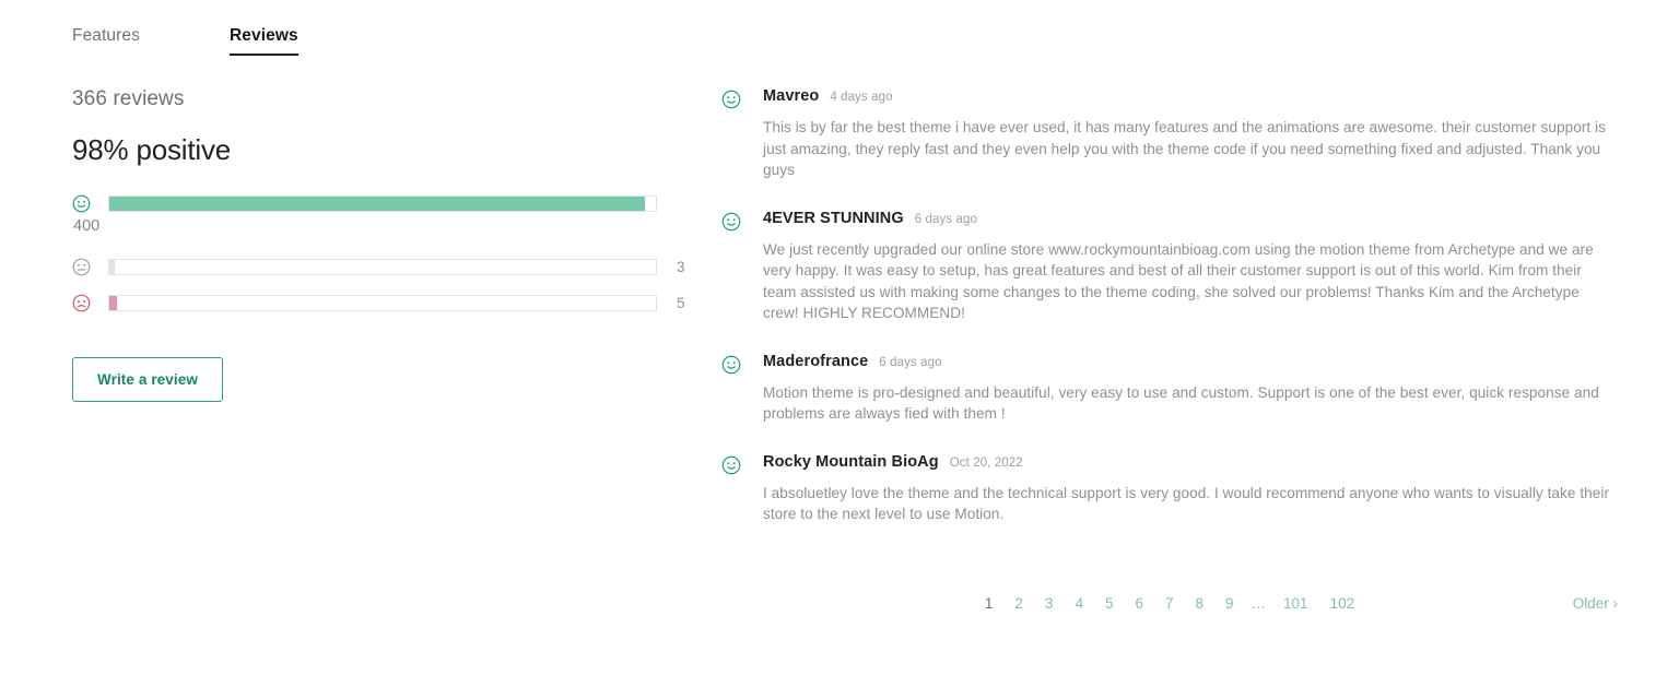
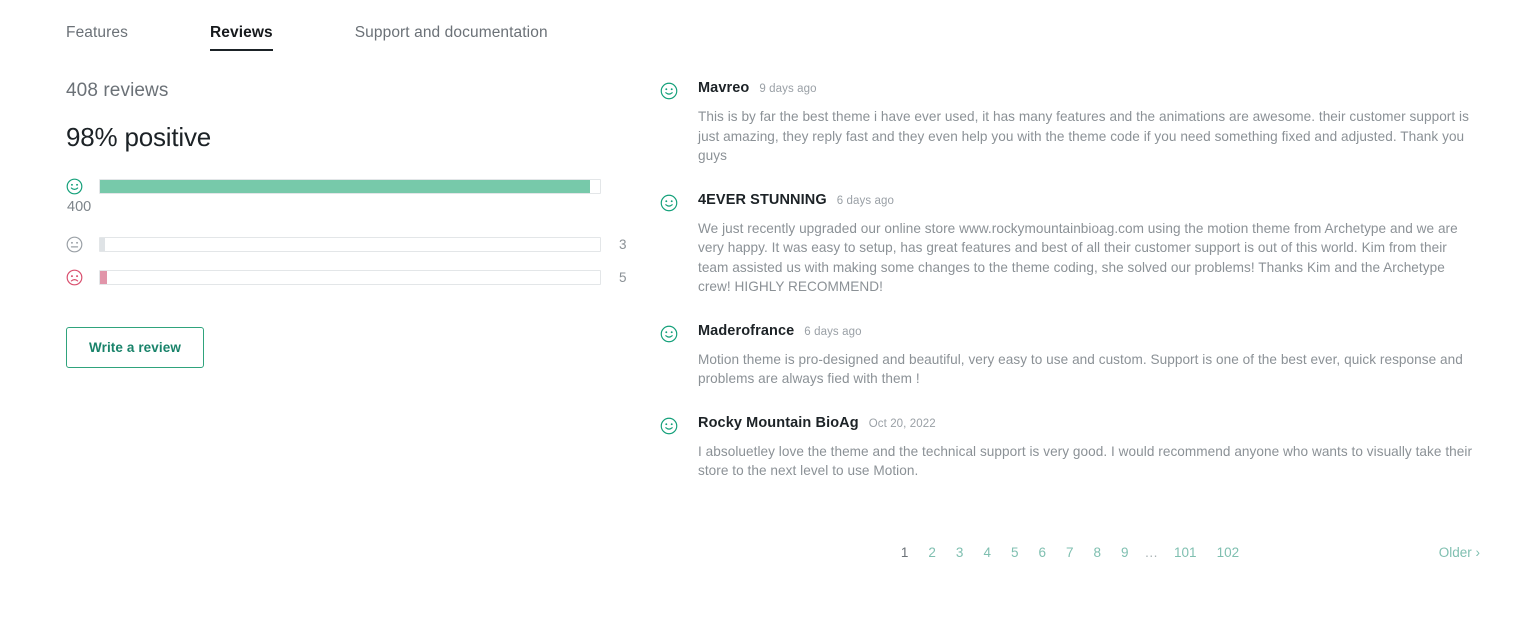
  Features
  Reviews
+ Support and documentation
- 366 reviews
+ 408 reviews
  98% positive
  400
  3
  5
  Write a review
  Mavreo
- 4 days ago
+ 9 days ago
  This is by far the best theme i have ever used, it has many features and the animations are awesome. their customer support is just amazing, they reply fast and they even help you with the theme code if you need something fixed and adjusted. Thank you guys
  4EVER STUNNING
  6 days ago
  We just recently upgraded our online store www.rockymountainbioag.com using the motion theme from Archetype and we are very happy. It was easy to setup, has great features and best of all their customer support is out of this world. Kim from their team assisted us with making some changes to the theme coding, she solved our problems! Thanks Kim and the Archetype crew! HIGHLY RECOMMEND!
  Maderofrance
  6 days ago
  Motion theme is pro-designed and beautiful, very easy to use and custom. Support is one of the best ever, quick response and problems are always fied with them !
  Rocky Mountain BioAg
  Oct 20, 2022
  I absoluetley love the theme and the technical support is very good. I would recommend anyone who wants to visually take their store to the next level to use Motion.
  1
  2
  3
  4
  5
  6
  7
  8
  9
  …
  101
  102
  Older ›
